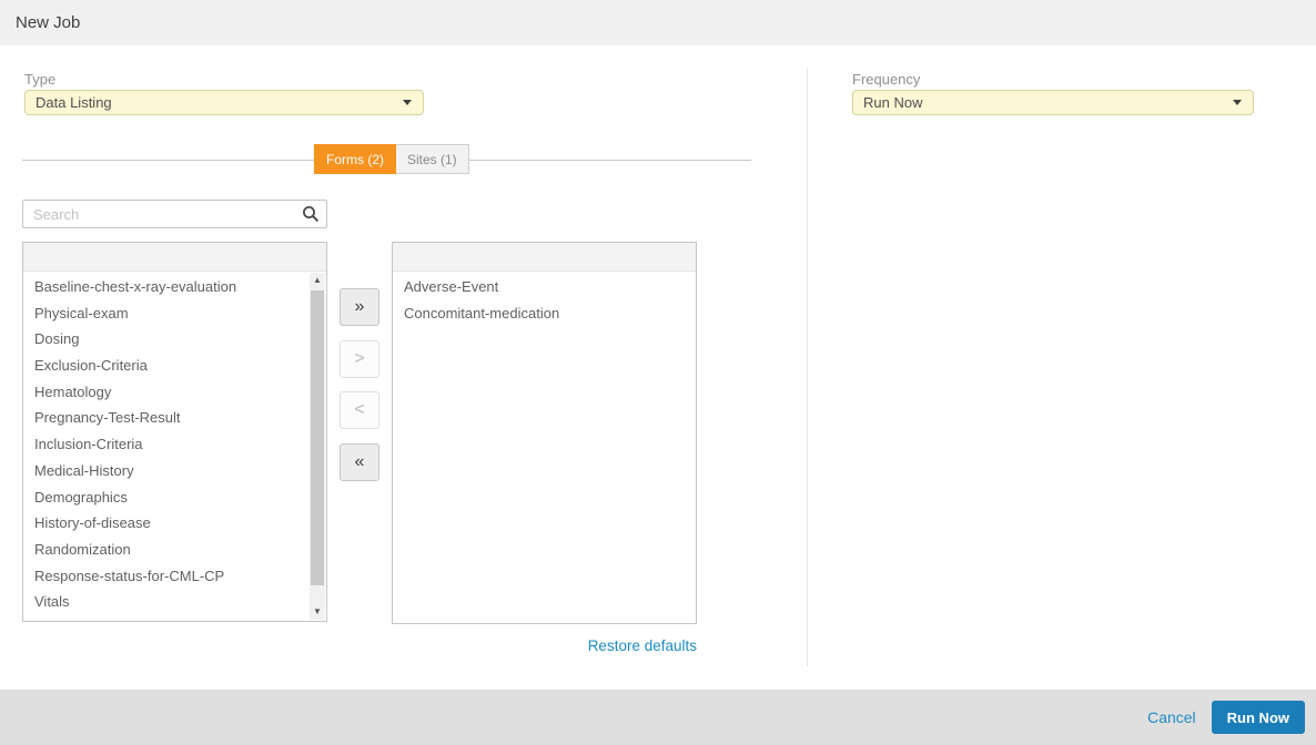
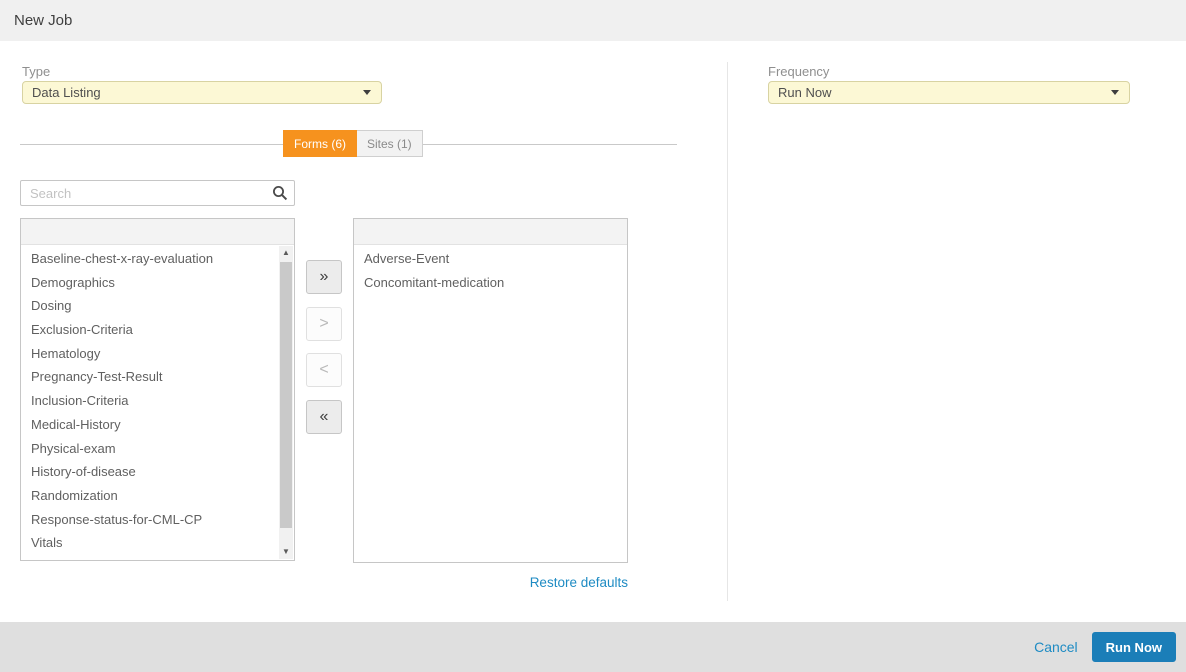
  New Job
  Type
  Data Listing
  Frequency
  Run Now
- Forms (2)
+ Forms (6)
  Sites (1)
  Search
  Baseline-chest-x-ray-evaluation
- Physical-exam
+ Demographics
  Dosing
  Exclusion-Criteria
  Hematology
  Pregnancy-Test-Result
  Inclusion-Criteria
  Medical-History
- Demographics
+ Physical-exam
  History-of-disease
  Randomization
  Response-status-for-CML-CP
  Vitals
  ▲
  ▼
  »
  >
  <
  «
  Adverse-Event
  Concomitant-medication
  Restore defaults
  Cancel
  Run Now
